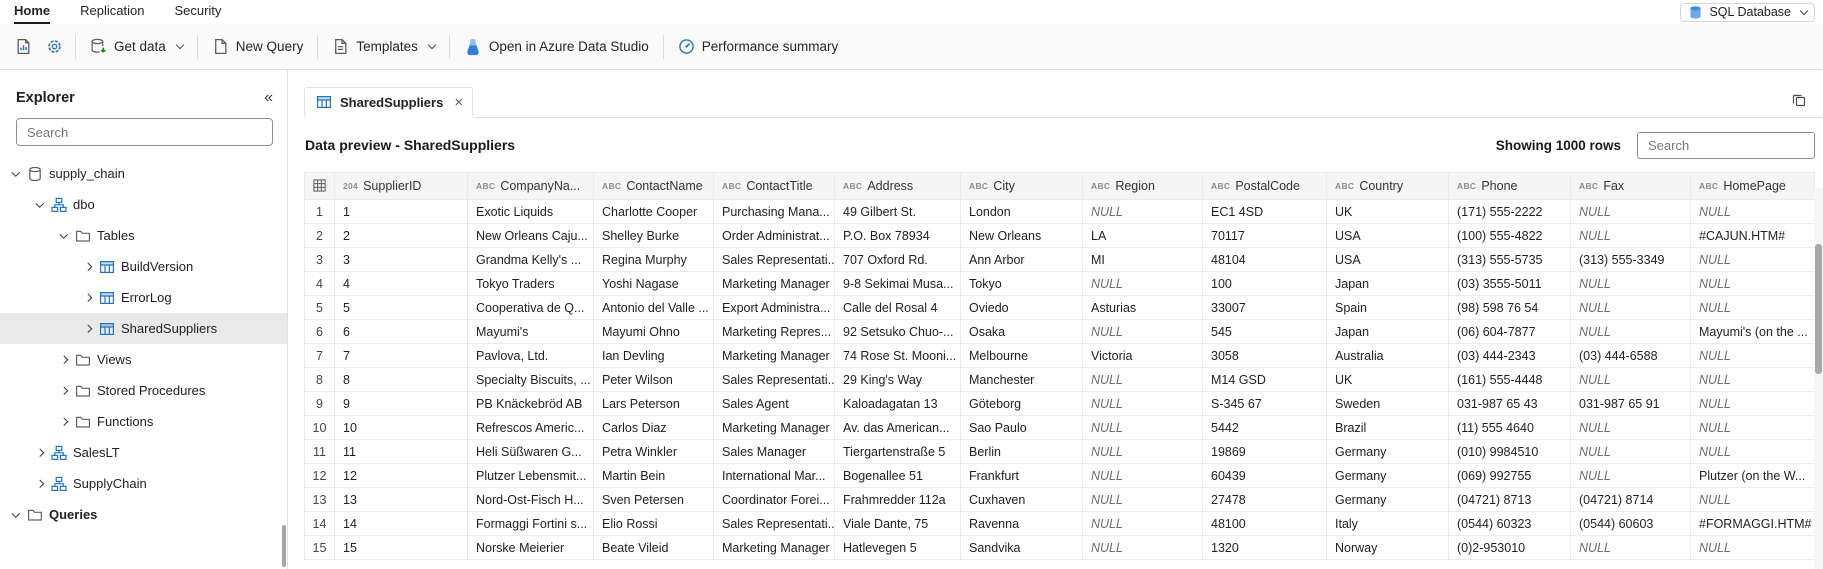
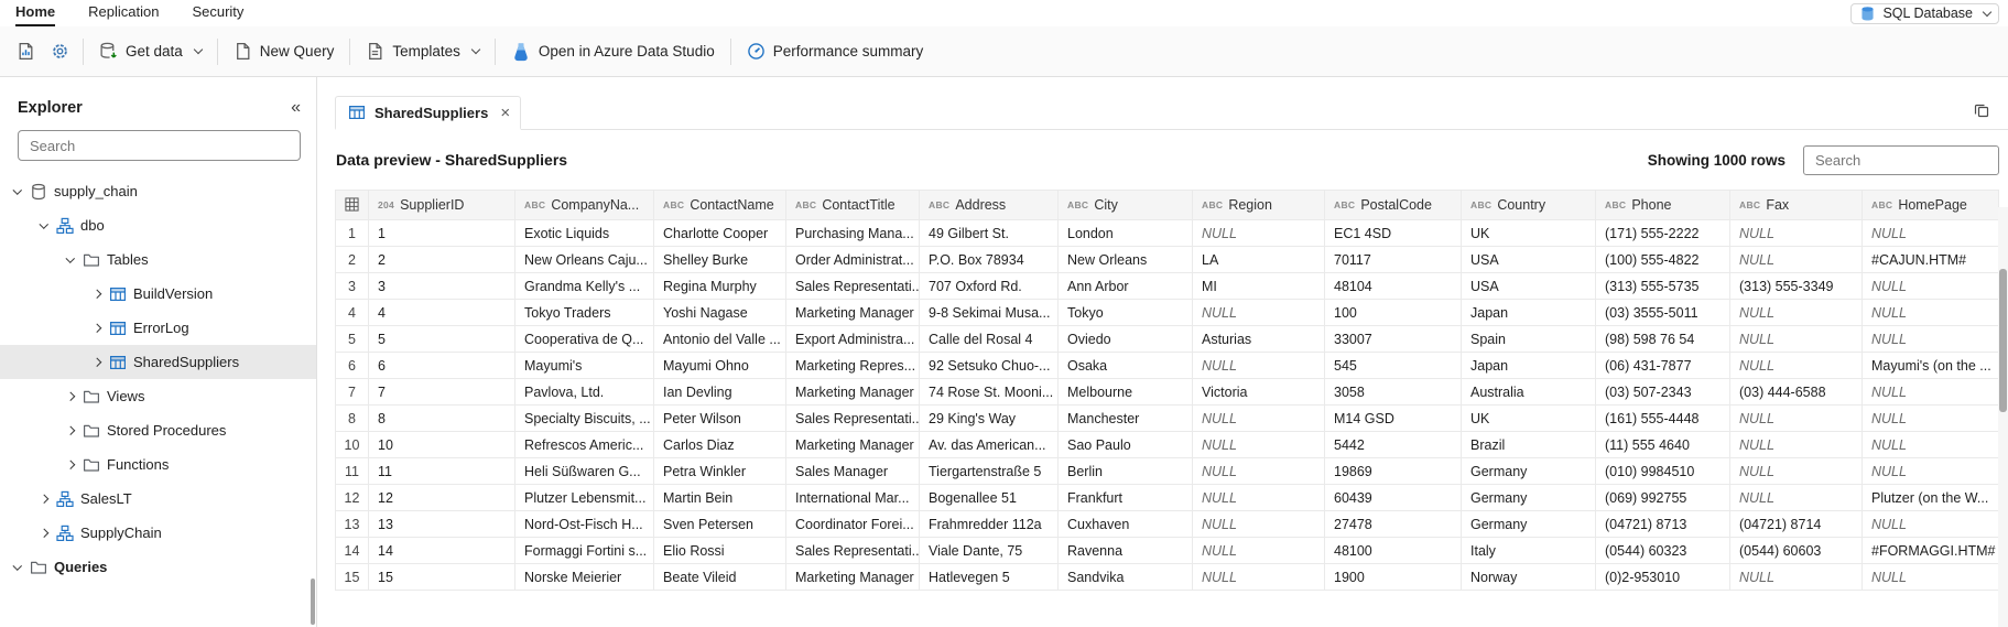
  Home
  Replication
  Security
  SQL Database
  Get data
  New Query
  Templates
  Open in Azure Data Studio
  Performance summary
  Explorer
  «
  Search
  supply_chain
  dbo
  Tables
  BuildVersion
  ErrorLog
  SharedSuppliers
  Views
  Stored Procedures
  Functions
  SalesLT
  SupplyChain
  Queries
  SharedSuppliers
  ×
  Data preview - SharedSuppliers
  Showing 1000 rows
  Search
  	204 SupplierID	ABC CompanyNa...	ABC ContactName	ABC ContactTitle	ABC Address	ABC City	ABC Region	ABC PostalCode	ABC Country	ABC Phone	ABC Fax	ABC HomePage
  1	1	Exotic Liquids	Charlotte Cooper	Purchasing Mana...	49 Gilbert St.	London	NULL	EC1 4SD	UK	(171) 555-2222	NULL	NULL
  2	2	New Orleans Caju...	Shelley Burke	Order Administrat...	P.O. Box 78934	New Orleans	LA	70117	USA	(100) 555-4822	NULL	#CAJUN.HTM#
  3	3	Grandma Kelly's ...	Regina Murphy	Sales Representati..	707 Oxford Rd.	Ann Arbor	MI	48104	USA	(313) 555-5735	(313) 555-3349	NULL
  4	4	Tokyo Traders	Yoshi Nagase	Marketing Manager	9-8 Sekimai Musa...	Tokyo	NULL	100	Japan	(03) 3555-5011	NULL	NULL
  5	5	Cooperativa de Q...	Antonio del Valle ...	Export Administra...	Calle del Rosal 4	Oviedo	Asturias	33007	Spain	(98) 598 76 54	NULL	NULL
- 6	6	Mayumi's	Mayumi Ohno	Marketing Repres...	92 Setsuko Chuo-...	Osaka	NULL	545	Japan	(06) 604-7877	NULL	Mayumi's (on the ...
+ 6	6	Mayumi's	Mayumi Ohno	Marketing Repres...	92 Setsuko Chuo-...	Osaka	NULL	545	Japan	(06) 431-7877	NULL	Mayumi's (on the ...
- 7	7	Pavlova, Ltd.	Ian Devling	Marketing Manager	74 Rose St. Mooni...	Melbourne	Victoria	3058	Australia	(03) 444-2343	(03) 444-6588	NULL
+ 7	7	Pavlova, Ltd.	Ian Devling	Marketing Manager	74 Rose St. Mooni...	Melbourne	Victoria	3058	Australia	(03) 507-2343	(03) 444-6588	NULL
  8	8	Specialty Biscuits, ...	Peter Wilson	Sales Representati..	29 King's Way	Manchester	NULL	M14 GSD	UK	(161) 555-4448	NULL	NULL
- 9	9	PB Knäckebröd AB	Lars Peterson	Sales Agent	Kaloadagatan 13	Göteborg	NULL	S-345 67	Sweden	031-987 65 43	031-987 65 91	NULL
  10	10	Refrescos Americ...	Carlos Diaz	Marketing Manager	Av. das American...	Sao Paulo	NULL	5442	Brazil	(11) 555 4640	NULL	NULL
  11	11	Heli Süßwaren G...	Petra Winkler	Sales Manager	Tiergartenstraße 5	Berlin	NULL	19869	Germany	(010) 9984510	NULL	NULL
  12	12	Plutzer Lebensmit...	Martin Bein	International Mar...	Bogenallee 51	Frankfurt	NULL	60439	Germany	(069) 992755	NULL	Plutzer (on the W...
  13	13	Nord-Ost-Fisch H...	Sven Petersen	Coordinator Forei...	Frahmredder 112a	Cuxhaven	NULL	27478	Germany	(04721) 8713	(04721) 8714	NULL
  14	14	Formaggi Fortini s...	Elio Rossi	Sales Representati..	Viale Dante, 75	Ravenna	NULL	48100	Italy	(0544) 60323	(0544) 60603	#FORMAGGI.HTM#
- 15	15	Norske Meierier	Beate Vileid	Marketing Manager	Hatlevegen 5	Sandvika	NULL	1320	Norway	(0)2-953010	NULL	NULL
+ 15	15	Norske Meierier	Beate Vileid	Marketing Manager	Hatlevegen 5	Sandvika	NULL	1900	Norway	(0)2-953010	NULL	NULL
